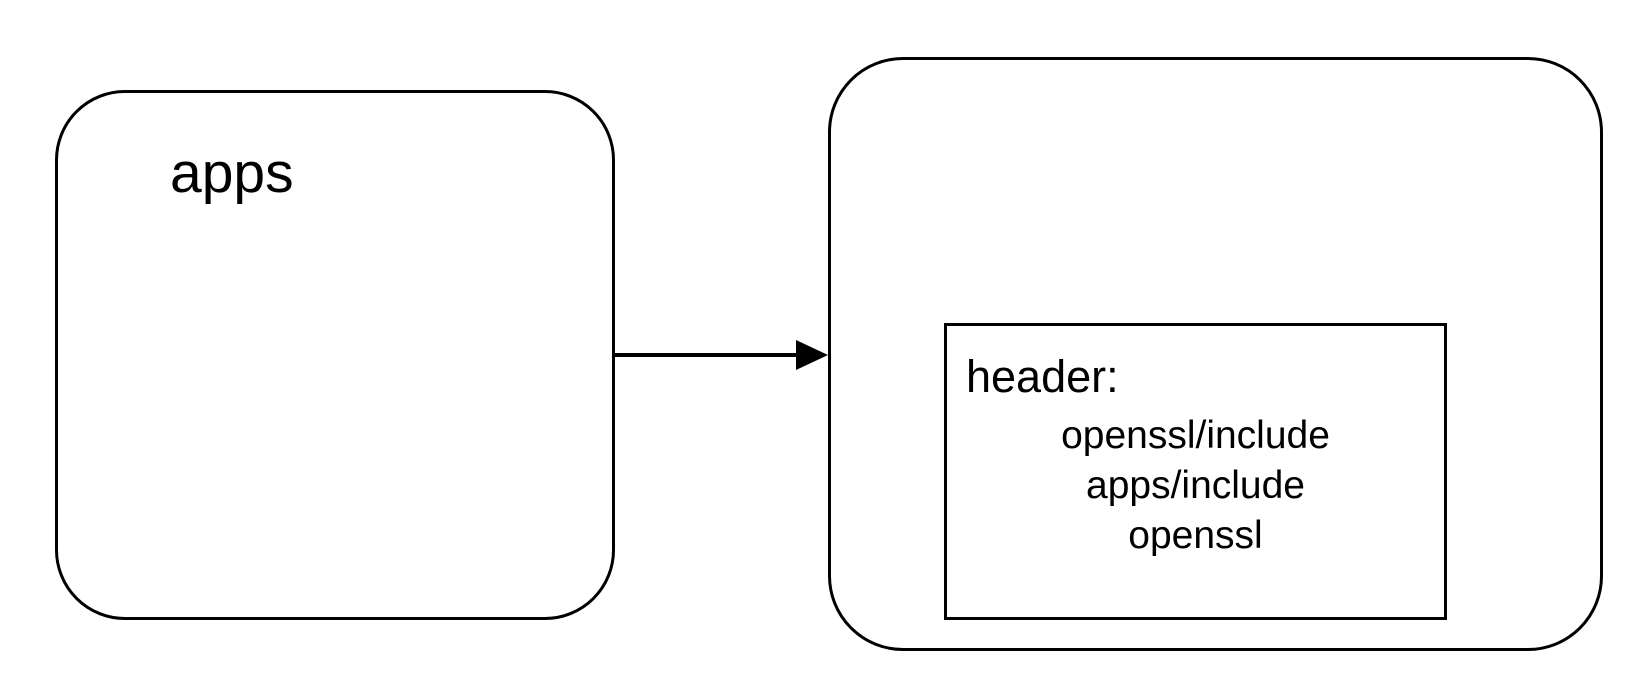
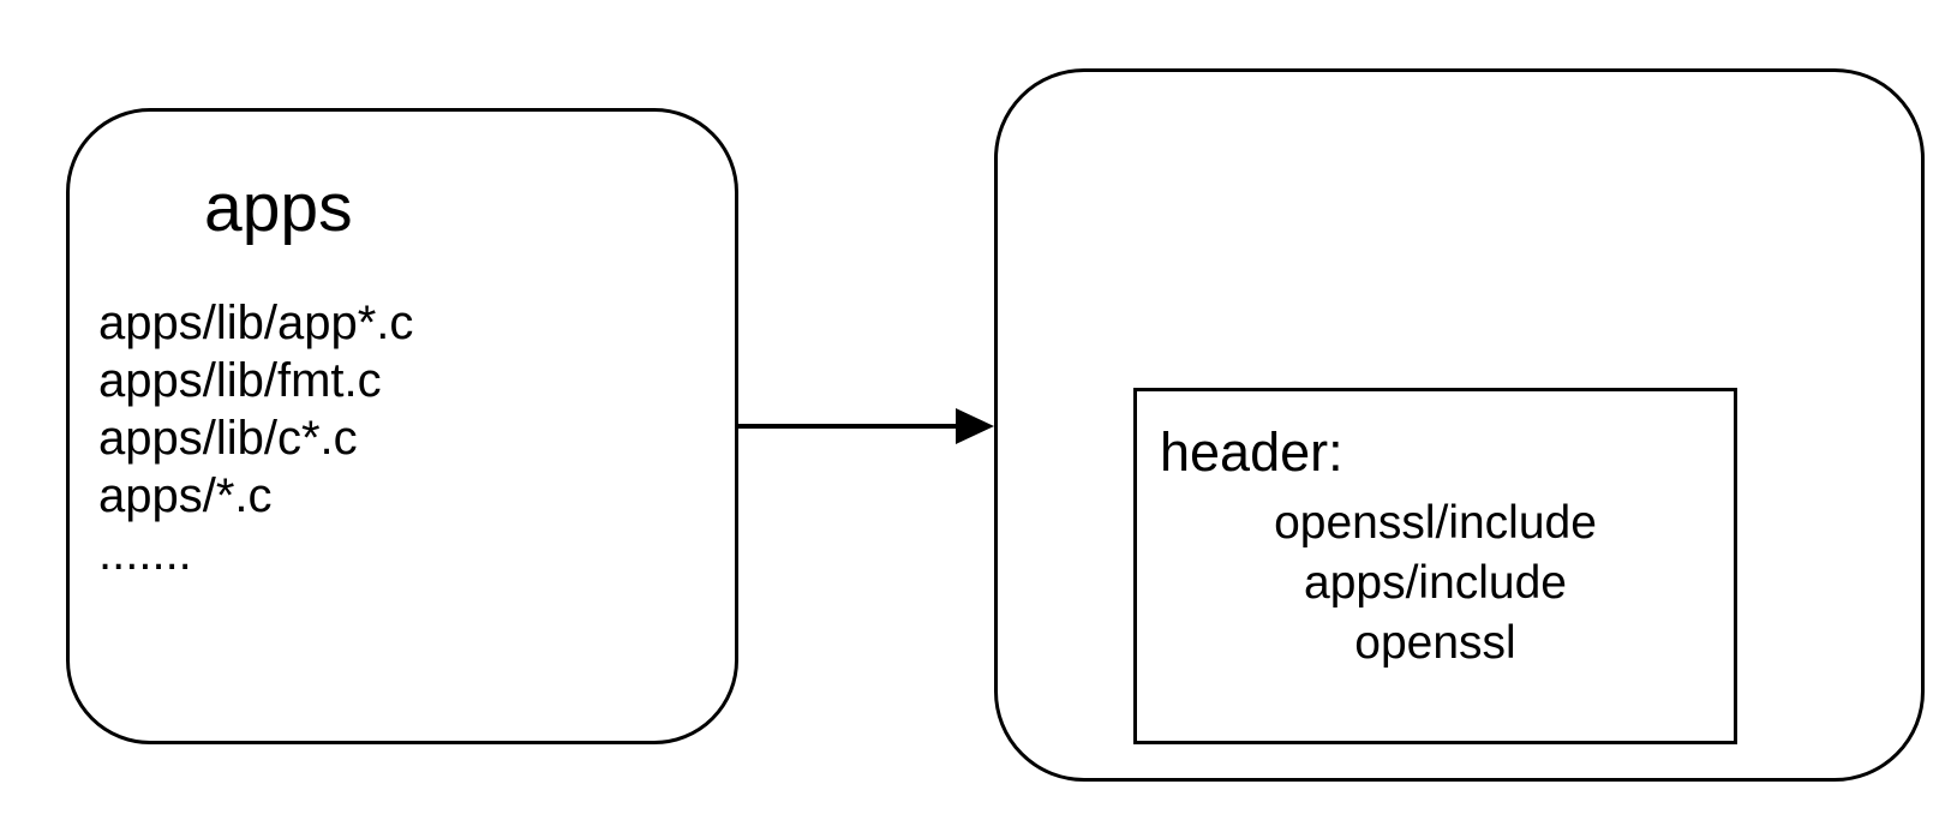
  apps
+ apps/lib/app*.c
+ apps/lib/fmt.c
+ apps/lib/c*.c
+ apps/*.c
+ .......
  header:
  openssl/include
  apps/include
  openssl
